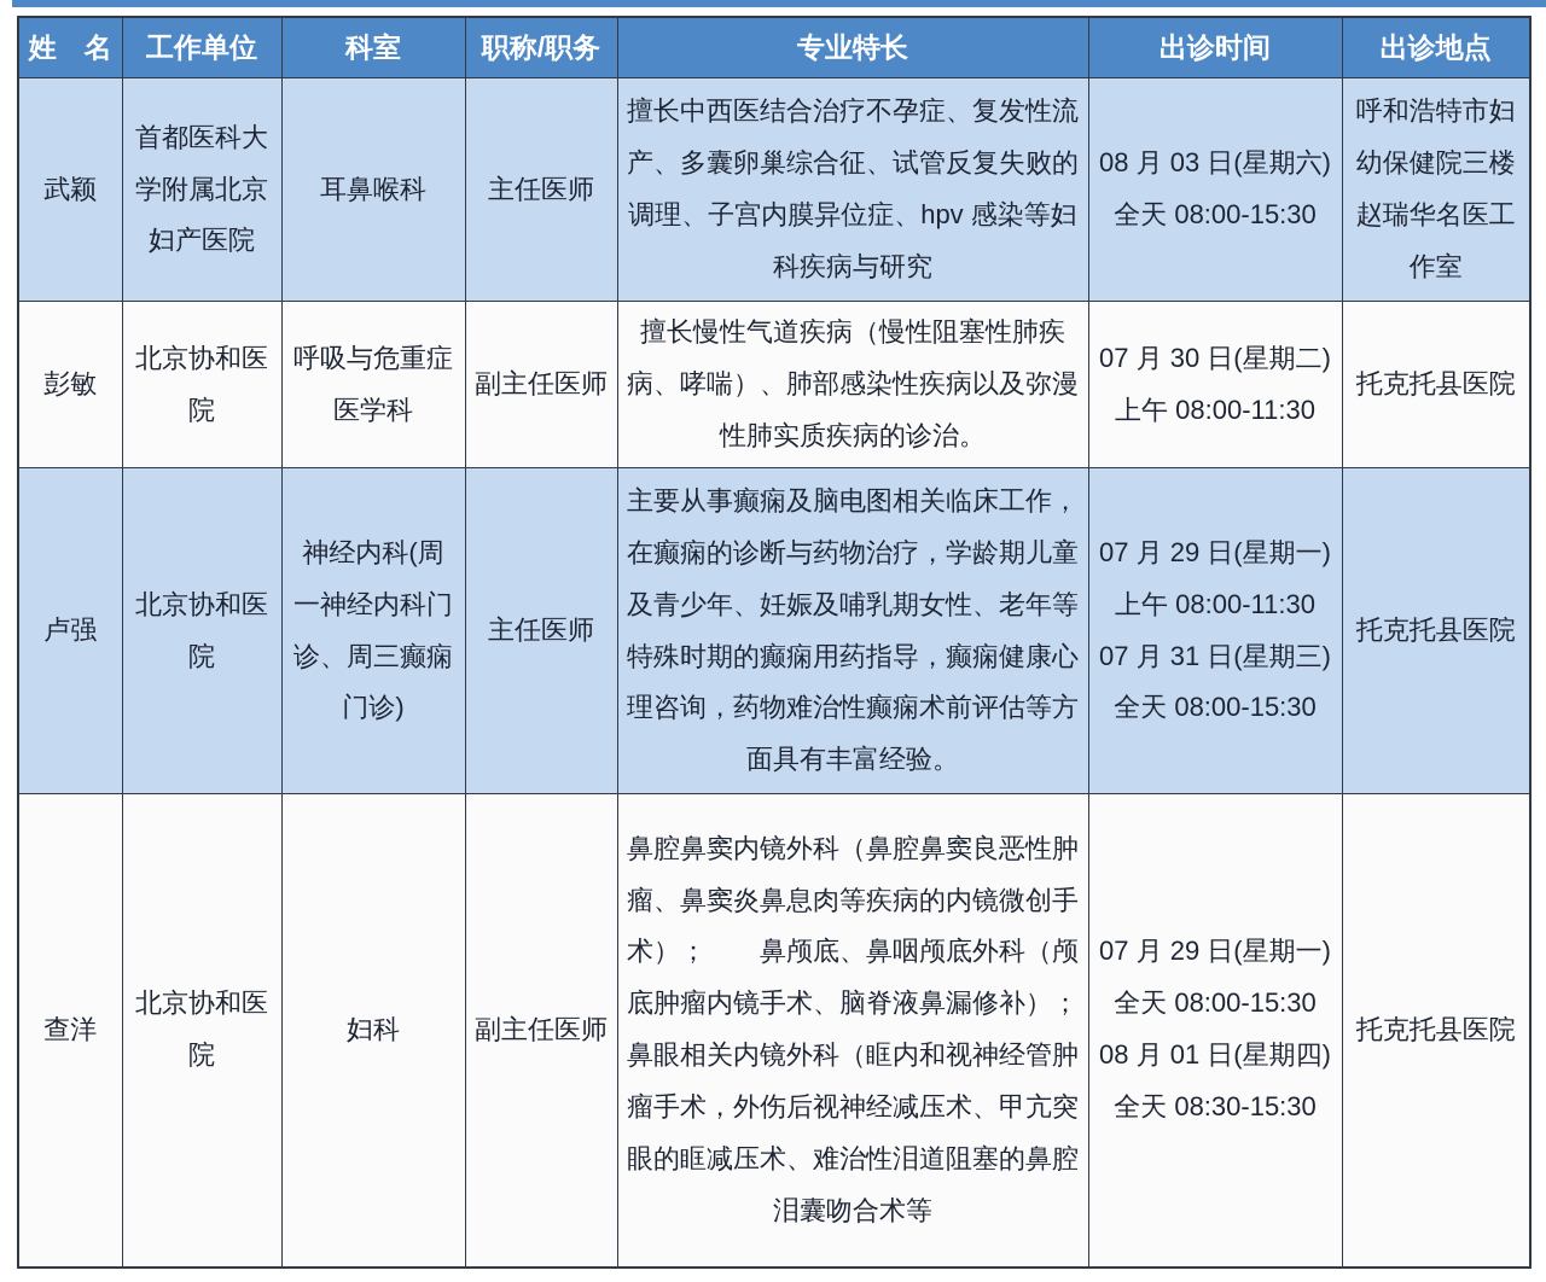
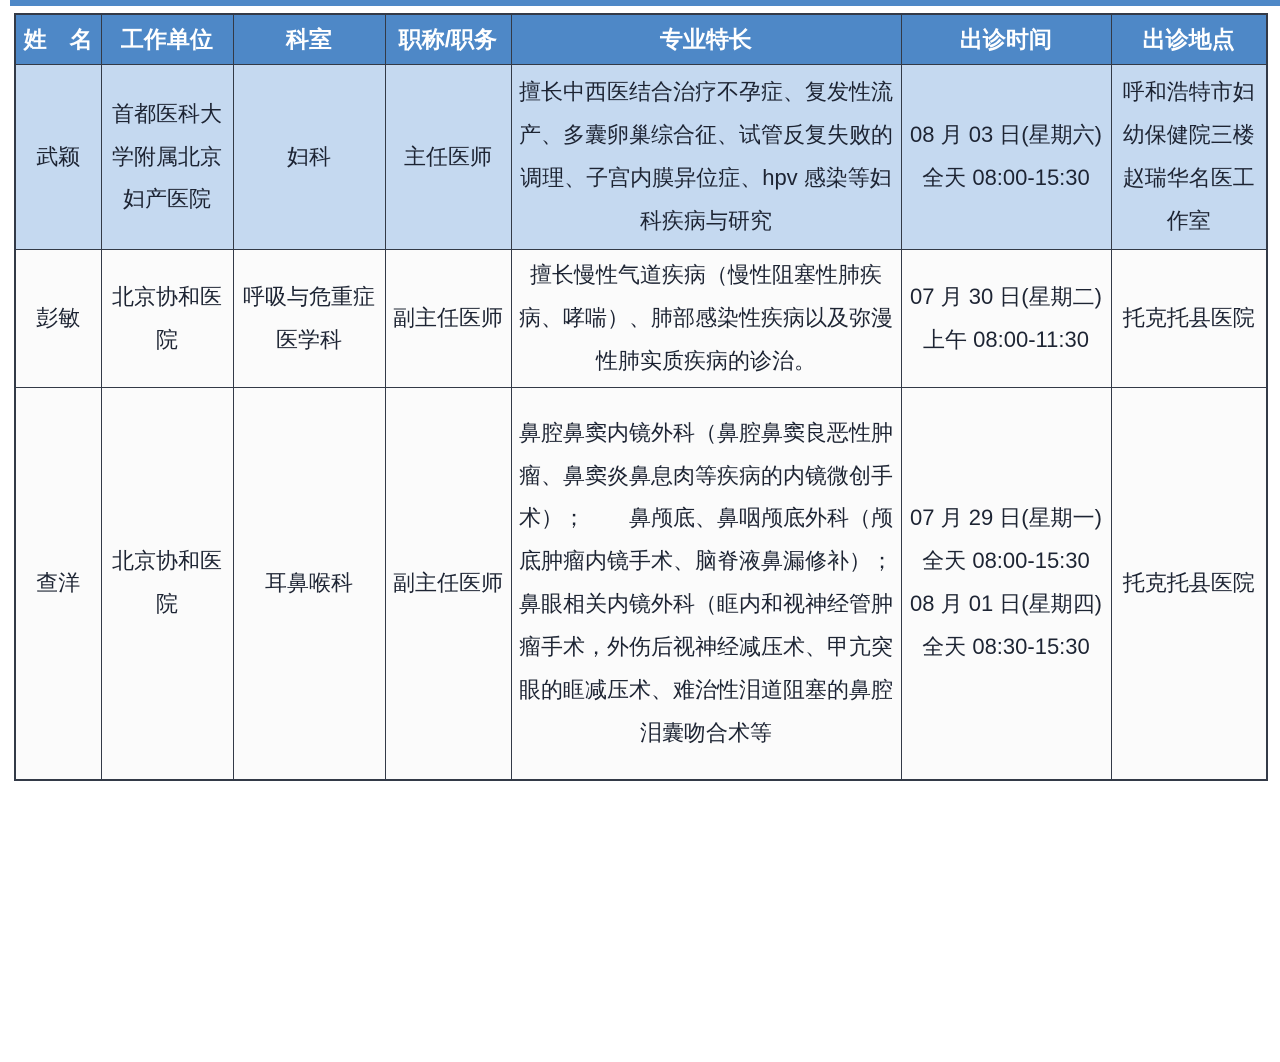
  姓 名	工作单位	科室	职称/职务	专业特长	出诊时间	出诊地点
- 武颖	首都医科大学附属北京妇产医院	耳鼻喉科	主任医师	擅长中西医结合治疗不孕症、复发性流产、多囊卵巢综合征、试管反复失败的调理、子宫内膜异位症、hpv 感染等妇科疾病与研究	08 月 03 日(星期六) 全天 08:00-15:30	呼和浩特市妇幼保健院三楼赵瑞华名医工作室
+ 武颖	首都医科大学附属北京妇产医院	妇科	主任医师	擅长中西医结合治疗不孕症、复发性流产、多囊卵巢综合征、试管反复失败的调理、子宫内膜异位症、hpv 感染等妇科疾病与研究	08 月 03 日(星期六) 全天 08:00-15:30	呼和浩特市妇幼保健院三楼赵瑞华名医工作室
  彭敏	北京协和医院	呼吸与危重症医学科	副主任医师	擅长慢性气道疾病（慢性阻塞性肺疾病、哮喘）、肺部感染性疾病以及弥漫性肺实质疾病的诊治。	07 月 30 日(星期二) 上午 08:00-11:30	托克托县医院
- 卢强	北京协和医院	神经内科(周一神经内科门诊、周三癫痫门诊)	主任医师	主要从事癫痫及脑电图相关临床工作，在癫痫的诊断与药物治疗，学龄期儿童及青少年、妊娠及哺乳期女性、老年等特殊时期的癫痫用药指导，癫痫健康心理咨询，药物难治性癫痫术前评估等方面具有丰富经验。	07 月 29 日(星期一) 上午 08:00-11:30 07 月 31 日(星期三) 全天 08:00-15:30	托克托县医院
- 查洋	北京协和医院	妇科	副主任医师	鼻腔鼻窦内镜外科（鼻腔鼻窦良恶性肿瘤、鼻窦炎鼻息肉等疾病的内镜微创手术）； 鼻颅底、鼻咽颅底外科（颅底肿瘤内镜手术、脑脊液鼻漏修补）； 鼻眼相关内镜外科（眶内和视神经管肿瘤手术，外伤后视神经减压术、甲亢突眼的眶减压术、难治性泪道阻塞的鼻腔泪囊吻合术等	07 月 29 日(星期一) 全天 08:00-15:30 08 月 01 日(星期四) 全天 08:30-15:30	托克托县医院
+ 查洋	北京协和医院	耳鼻喉科	副主任医师	鼻腔鼻窦内镜外科（鼻腔鼻窦良恶性肿瘤、鼻窦炎鼻息肉等疾病的内镜微创手术）； 鼻颅底、鼻咽颅底外科（颅底肿瘤内镜手术、脑脊液鼻漏修补）； 鼻眼相关内镜外科（眶内和视神经管肿瘤手术，外伤后视神经减压术、甲亢突眼的眶减压术、难治性泪道阻塞的鼻腔泪囊吻合术等	07 月 29 日(星期一) 全天 08:00-15:30 08 月 01 日(星期四) 全天 08:30-15:30	托克托县医院
